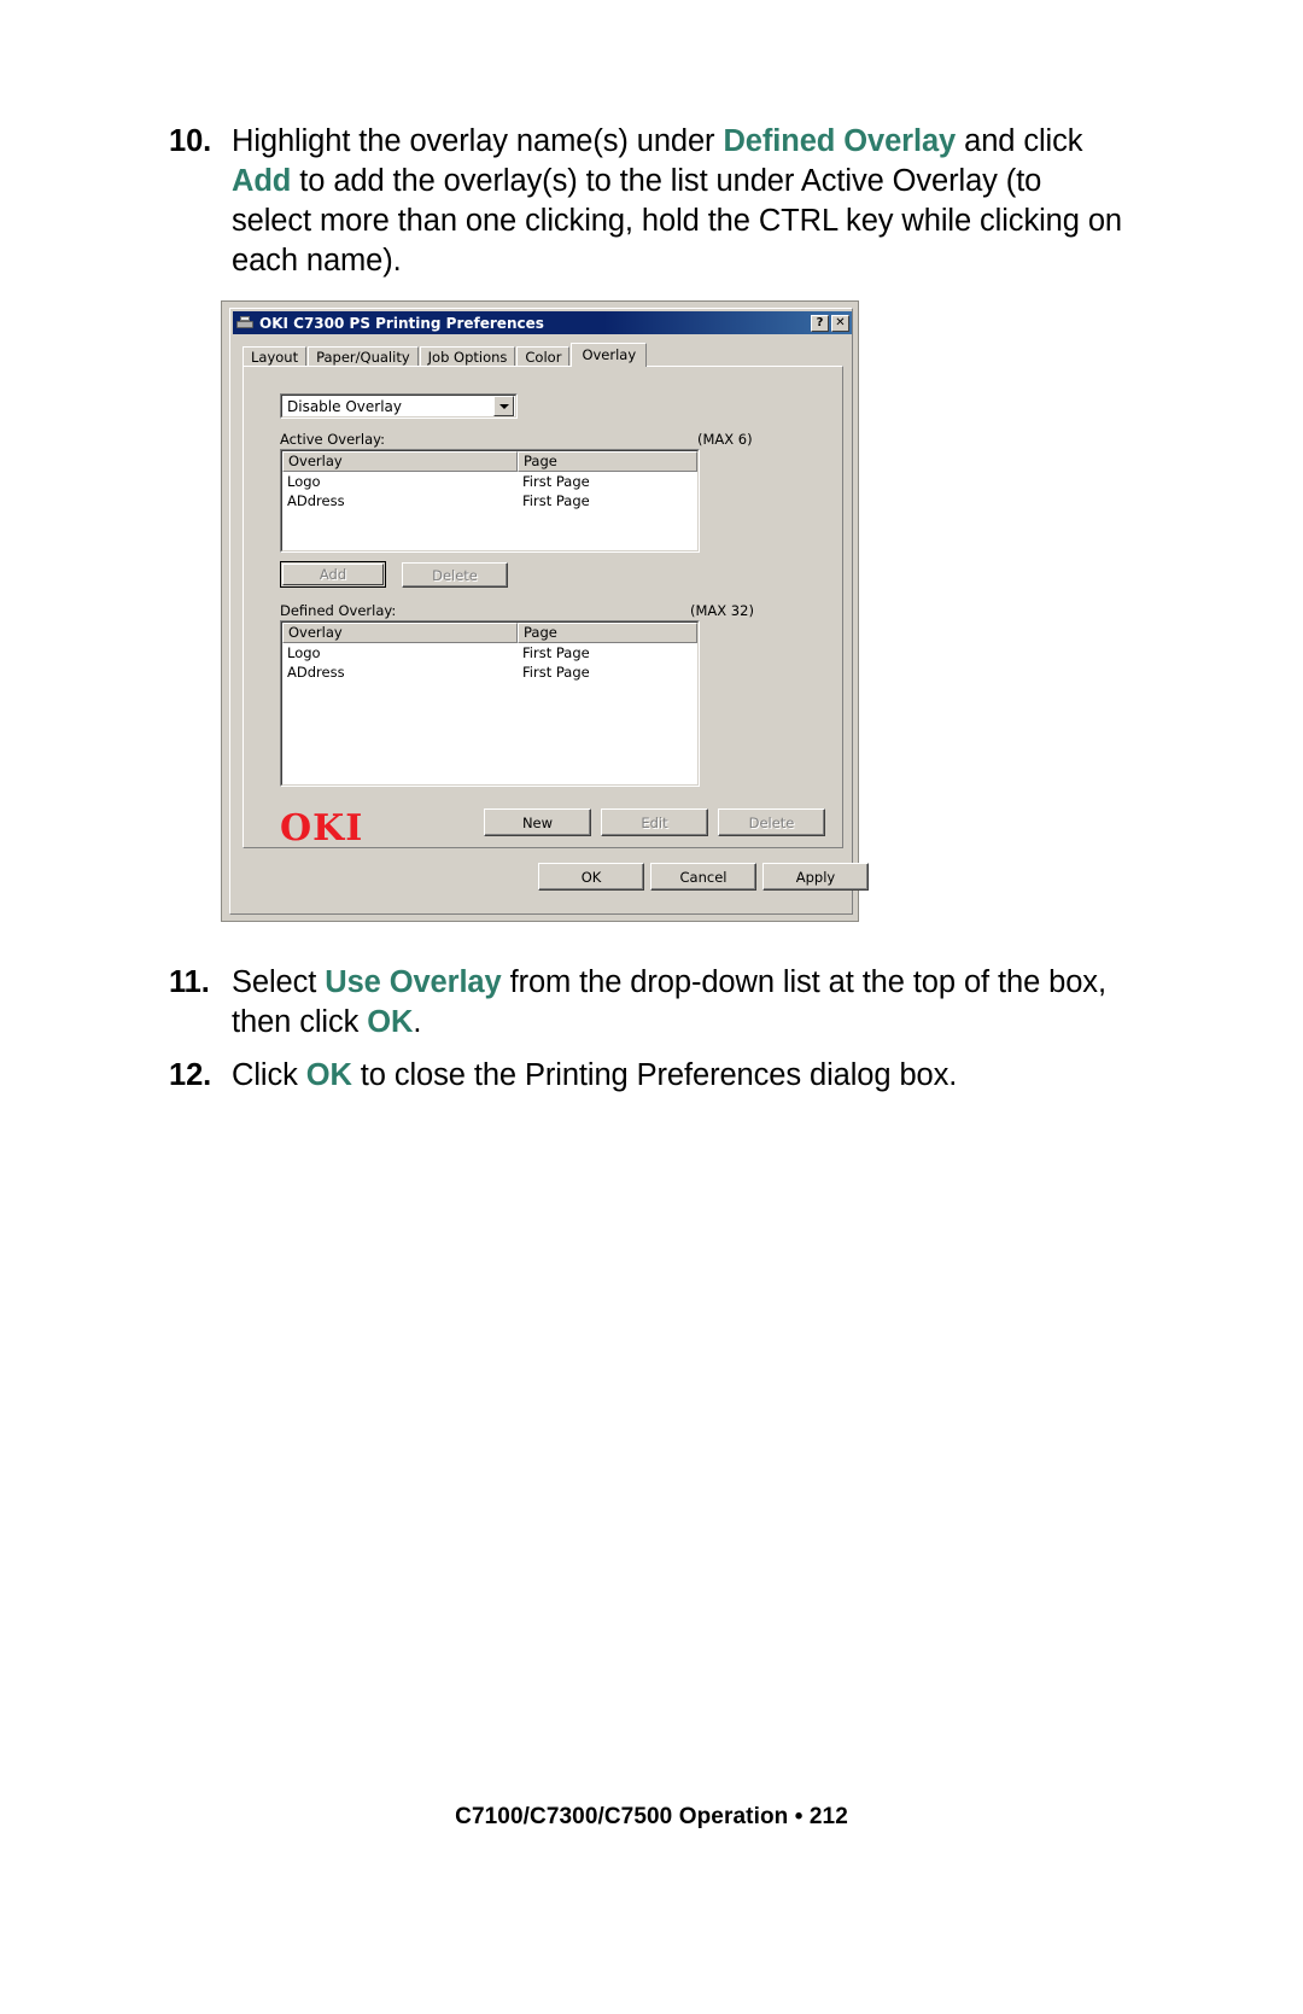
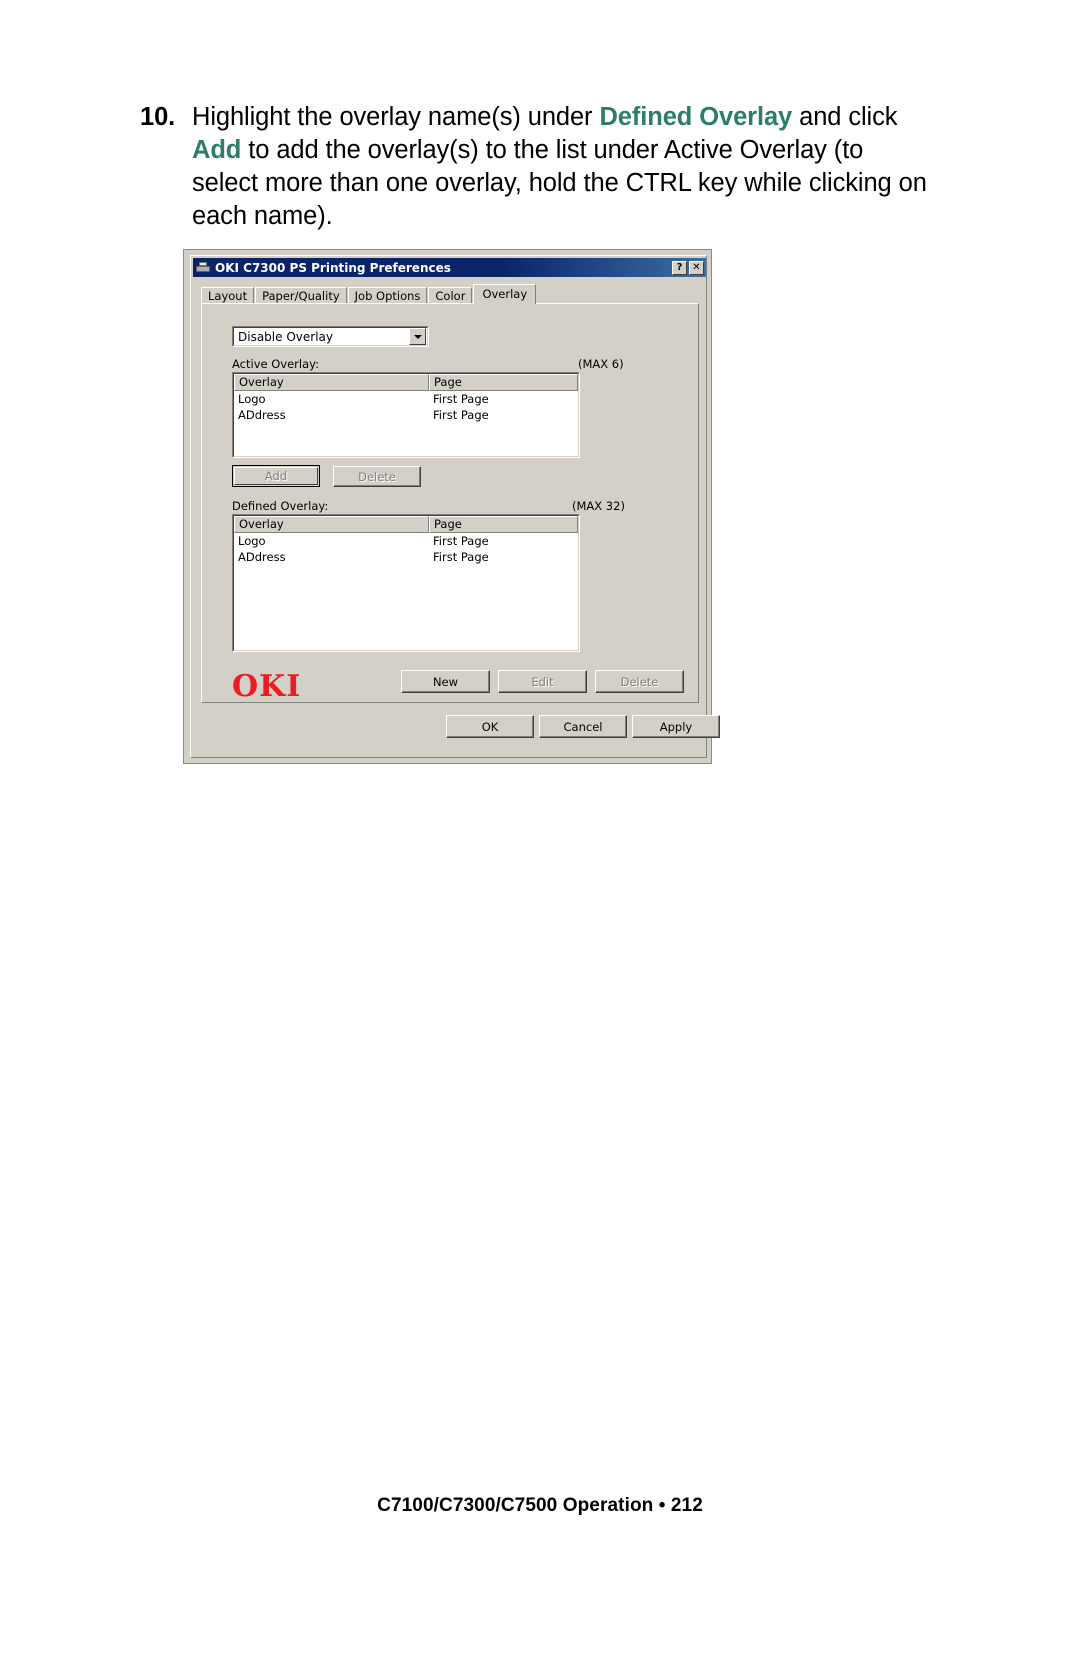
  10.
- Highlight the overlay name(s) under Defined Overlay and click Add to add the overlay(s) to the list under Active Overlay (to select more than one clicking, hold the CTRL key while clicking on each name).
+ Highlight the overlay name(s) under Defined Overlay and click Add to add the overlay(s) to the list under Active Overlay (to select more than one overlay, hold the CTRL key while clicking on each name).
  OKI C7300 PS Printing Preferences
  ?
  ✕
  Layout
  Paper/Quality
  Job Options
  Color
  Overlay
  Disable Overlay
  Active Overlay:
  (MAX 6)
  Overlay
  Page
  Logo
  First Page
  ADdress
  First Page
  Add
  Delete
  Defined Overlay:
  (MAX 32)
  Overlay
  Page
  Logo
  First Page
  ADdress
  First Page
  OKI
  New
  Edit
  Delete
  OK
  Cancel
  Apply
- 11.
- Select Use Overlay from the drop-down list at the top of the box, then click OK.
- 12.
- Click OK to close the Printing Preferences dialog box.
  C7100/C7300/C7500 Operation • 212
